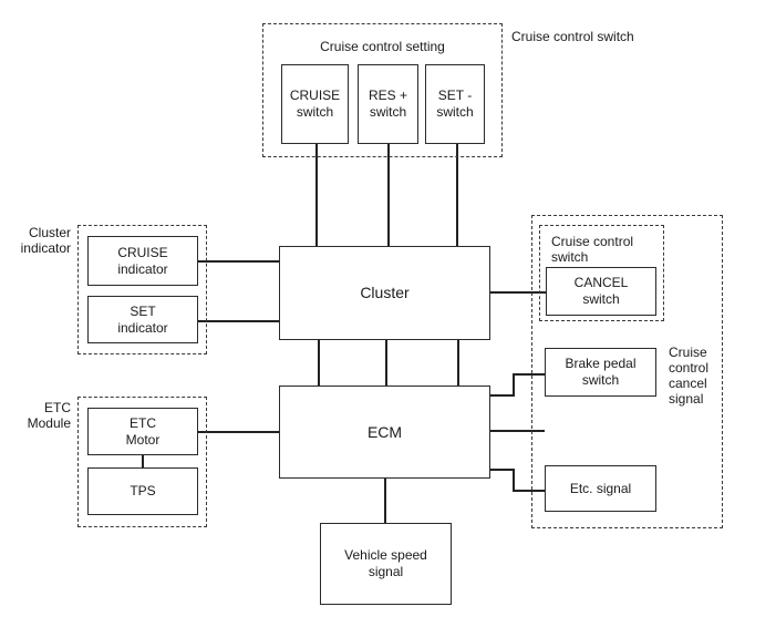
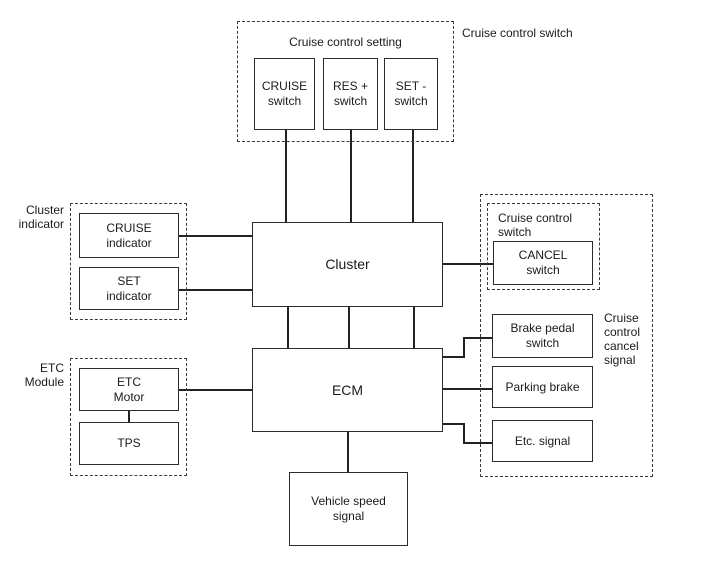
  Cruise control setting
  Cruise control switch
  CRUISE
  switch
  RES +
  switch
  SET -
  switch
  Cluster
  indicator
  CRUISE
  indicator
  SET
  indicator
  Cluster
  Cruise
  control
  cancel
  signal
  Cruise control
  switch
  CANCEL
  switch
  Brake pedal
  switch
+ Parking brake
  Etc. signal
  ETC
  Module
  ETC
  Motor
  TPS
  ECM
  Vehicle speed
  signal
